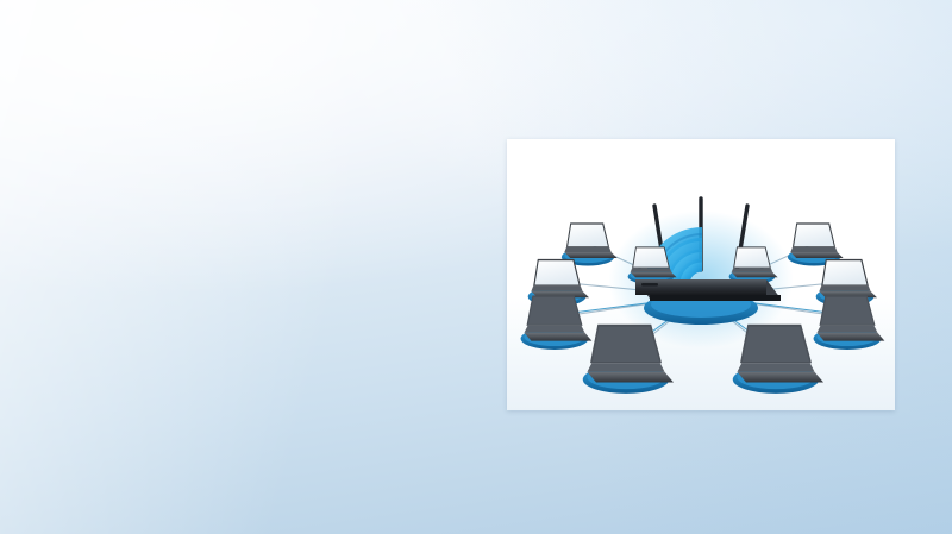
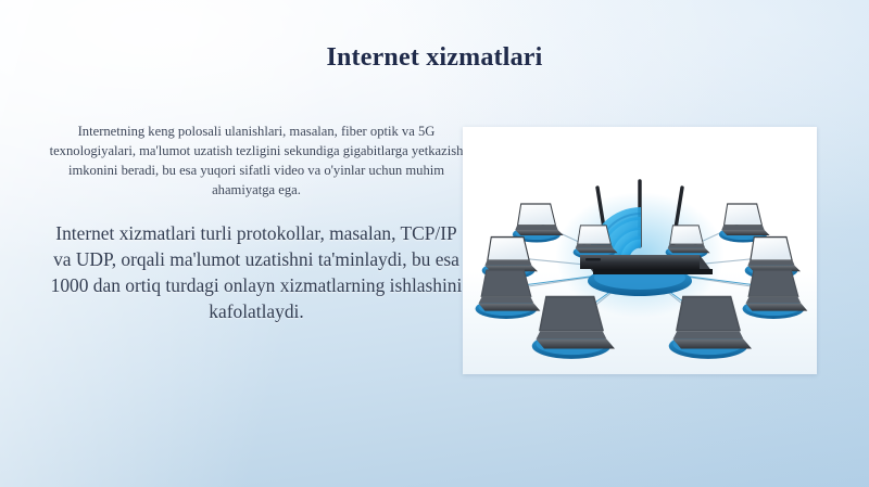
+ Internet xizmatlari
+ Internetning keng polosali ulanishlari, masalan, fiber optik va 5G texnologiyalari, ma'lumot uzatish tezligini sekundiga gigabitlarga yetkazish imkonini beradi, bu esa yuqori sifatli video va o'yinlar uchun muhim ahamiyatga ega.
+ Internet xizmatlari turli protokollar, masalan, TCP/IP va UDP, orqali ma'lumot uzatishni ta'minlaydi, bu esa 1000 dan ortiq turdagi onlayn xizmatlarning ishlashini kafolatlaydi.
